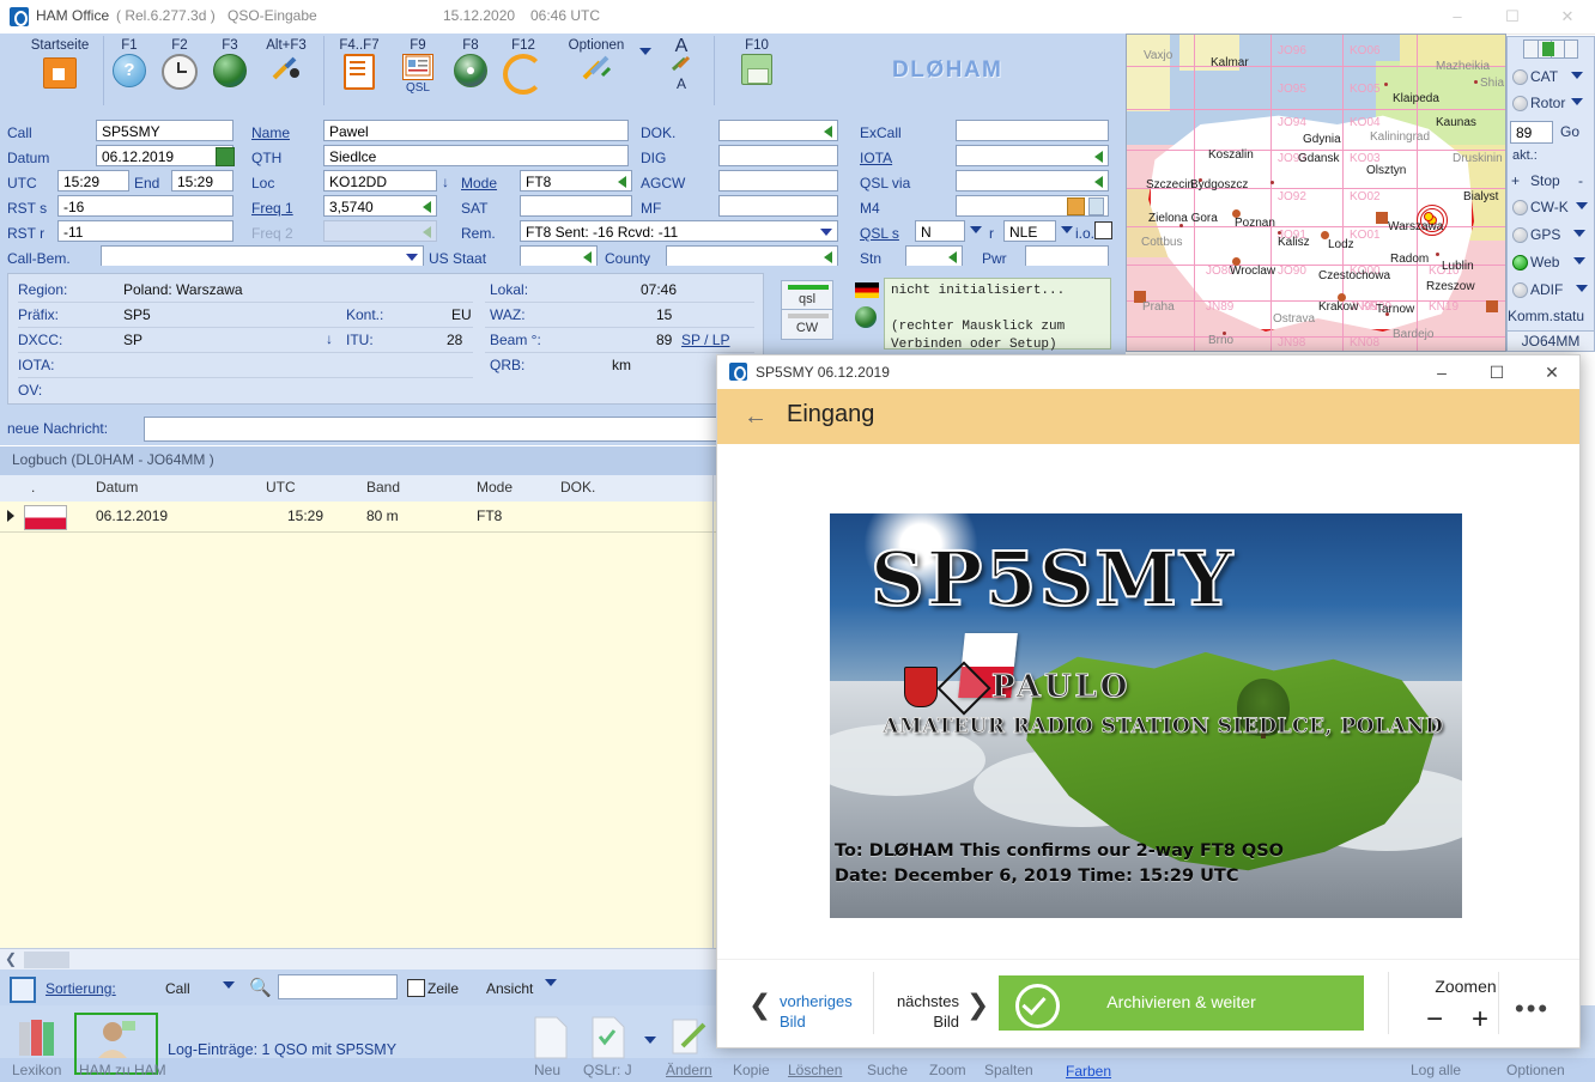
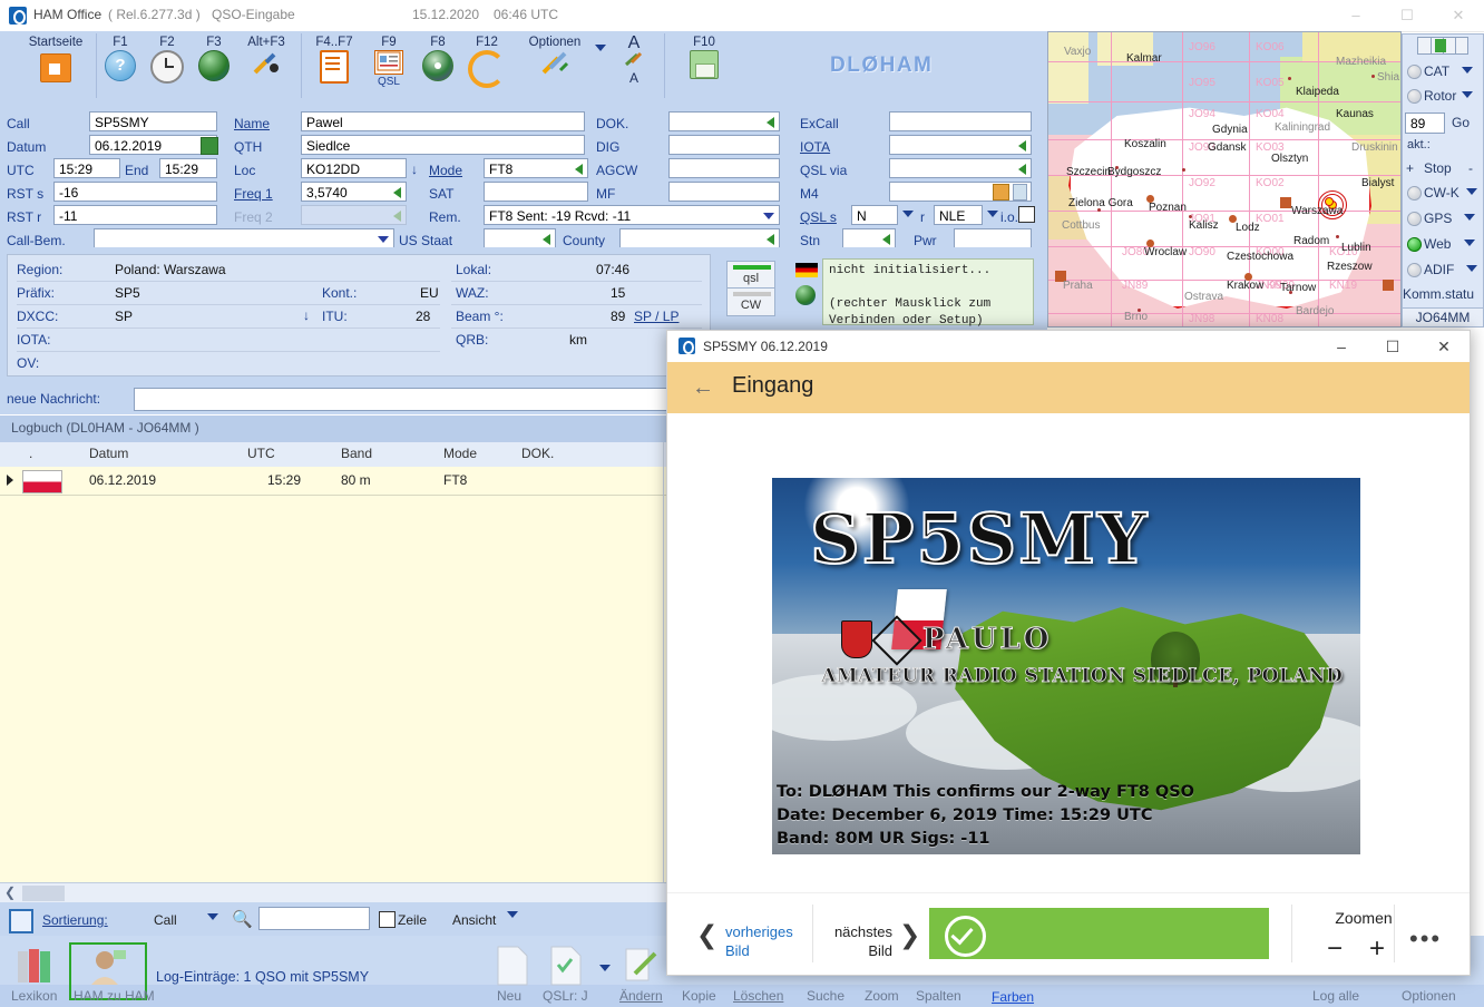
  HAM Office
  ( Rel.6.277.3d )
  QSO-Eingabe
  15.12.2020
  06:46 UTC
  –
  ☐
  ✕
  Startseite
  F1
  ?
  F2
  F3
  Alt+F3
  F4..F7
  F9
  QSL
  F8
  F12
  Optionen
  A
  A
  F10
  DLØHAM
  Call
  SP5SMY
  Datum
  06.12.2019
  UTC
  15:29
  End
  15:29
  RST s
  -16
  RST r
  -11
  Call-Bem.
  Name
  Pawel
  QTH
  Siedlce
  Loc
  KO12DD
  ↓
  Freq 1
  3,5740
  Freq 2
  Mode
  FT8
  SAT
  Rem.
- FT8 Sent: -16 Rcvd: -11
+ FT8 Sent: -19 Rcvd: -11
  US Staat
  County
  DOK.
  DIG
  AGCW
  MF
  ExCall
  IOTA
  QSL via
  M4
  QSL s
  N
  r
  NLE
  i.o.
  Stn
  Pwr
  Region:
  Poland: Warszawa
  Präfix:
  SP5
  DXCC:
  SP
  IOTA:
  OV:
  Kont.:
  EU
  ↓
  ITU:
  28
  Lokal:
  07:46
  WAZ:
  15
  Beam °:
  89
  SP / LP
  QRB:
  km
  qsl
  CW
  nicht initialisiert...
  (rechter Mausklick zum
  Verbinden oder Setup)
  neue Nachricht:
  Logbuch (DL0HAM - JO64MM )
  .
  Datum
  UTC
  Band
  Mode
  DOK.
  06.12.2019
  15:29
  80 m
  FT8
  ❮
  Sortierung:
  Call
  🔍
  Zeile
  Ansicht
  Lexikon
  HAM zu HAM
  Log-Einträge: 1 QSO mit SP5SMY
  Neu
  QSLr: J
  Ändern
  Kopie
  Löschen
  Suche
  Zoom
  Spalten
  Farben
  Log alle
  Optionen
  JO96
  KO06
  JO95
  KO05
  JO94
  KO04
  JO93
  KO03
  JO92
  KO02
  JO91
  KO01
  JO80
  JO90
  KO00
  KO10
  JN89
  JN99
  KN09
  KN19
  JN98
  KN08
  Vaxjo
  Kalmar
  Mazheikia
  Shia
  Klaipeda
  Kaunas
  Gdynia
  Kaliningrad
  Koszalin
  Gdansk
  Olsztyn
  Druskinin
  Szczecin
  Bydgoszcz
  Bialyst
  Zielona Gora
  Poznan
  Warszawa
  Cottbus
  Kalisz
  Lodz
  Radom
  Lublin
  Wroclaw
  Czestochowa
  Rzeszow
  Praha
  Krakow
  Tarnow
  Ostrava
  Bardejo
  Brno
  CAT
  Rotor
  89
  Go
  akt.:
  +
  Stop
  -
  CW-K
  GPS
  Web
  ADIF
  Komm.statu
  JO64MM
  SP5SMY 06.12.2019
  –
  ☐
  ✕
  ←
  Eingang
  SP5SMY
  PAULO
  AMATEUR RADIO STATION SIEDLCE, POLAND
  To: DLØHAM This confirms our 2-way FT8 QSO
  Date: December 6, 2019 Time: 15:29 UTC
+ Band: 80M UR Sigs: -11
  ❮
  vorheriges
  Bild
  nächstes
  Bild
  ❯
- Archivieren & weiter
  Zoomen
  −
  +
  •••
